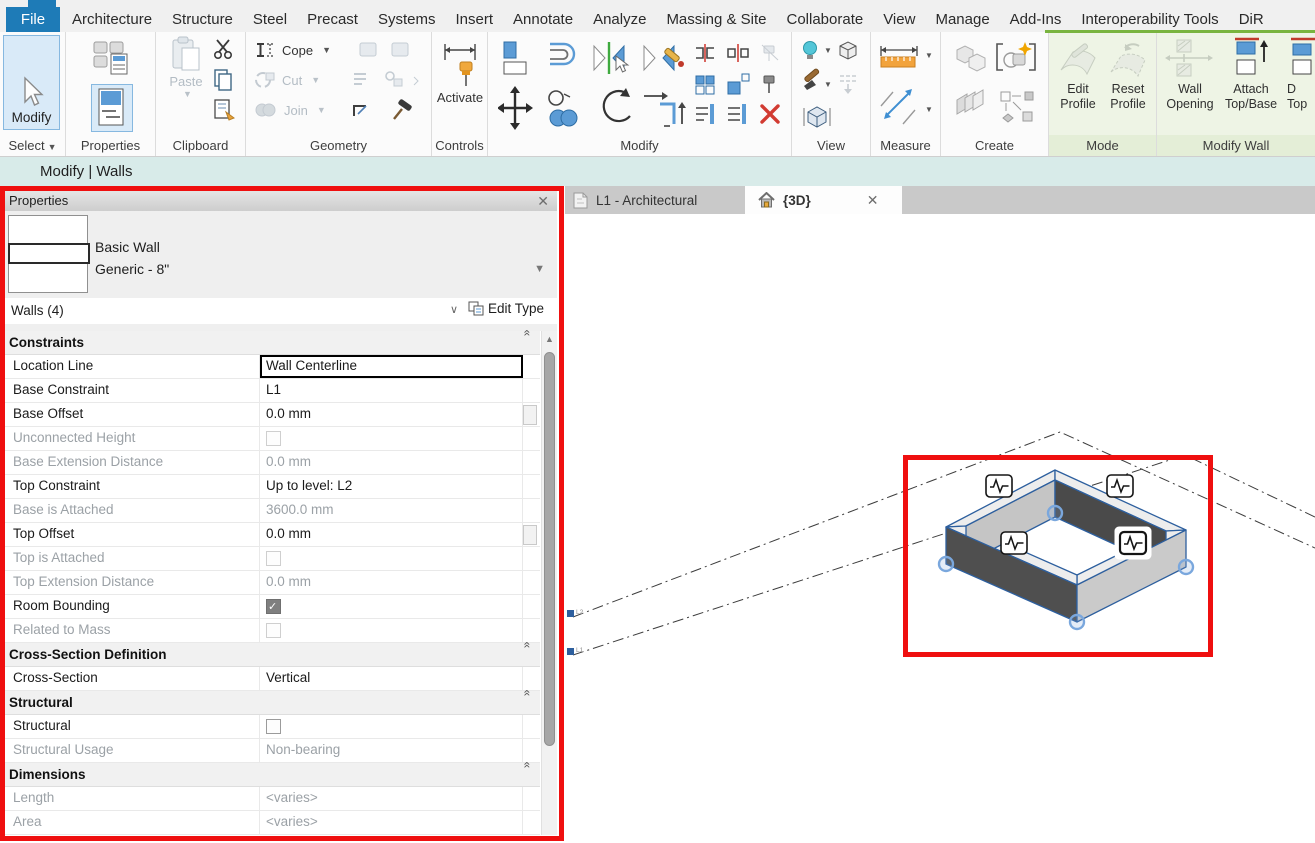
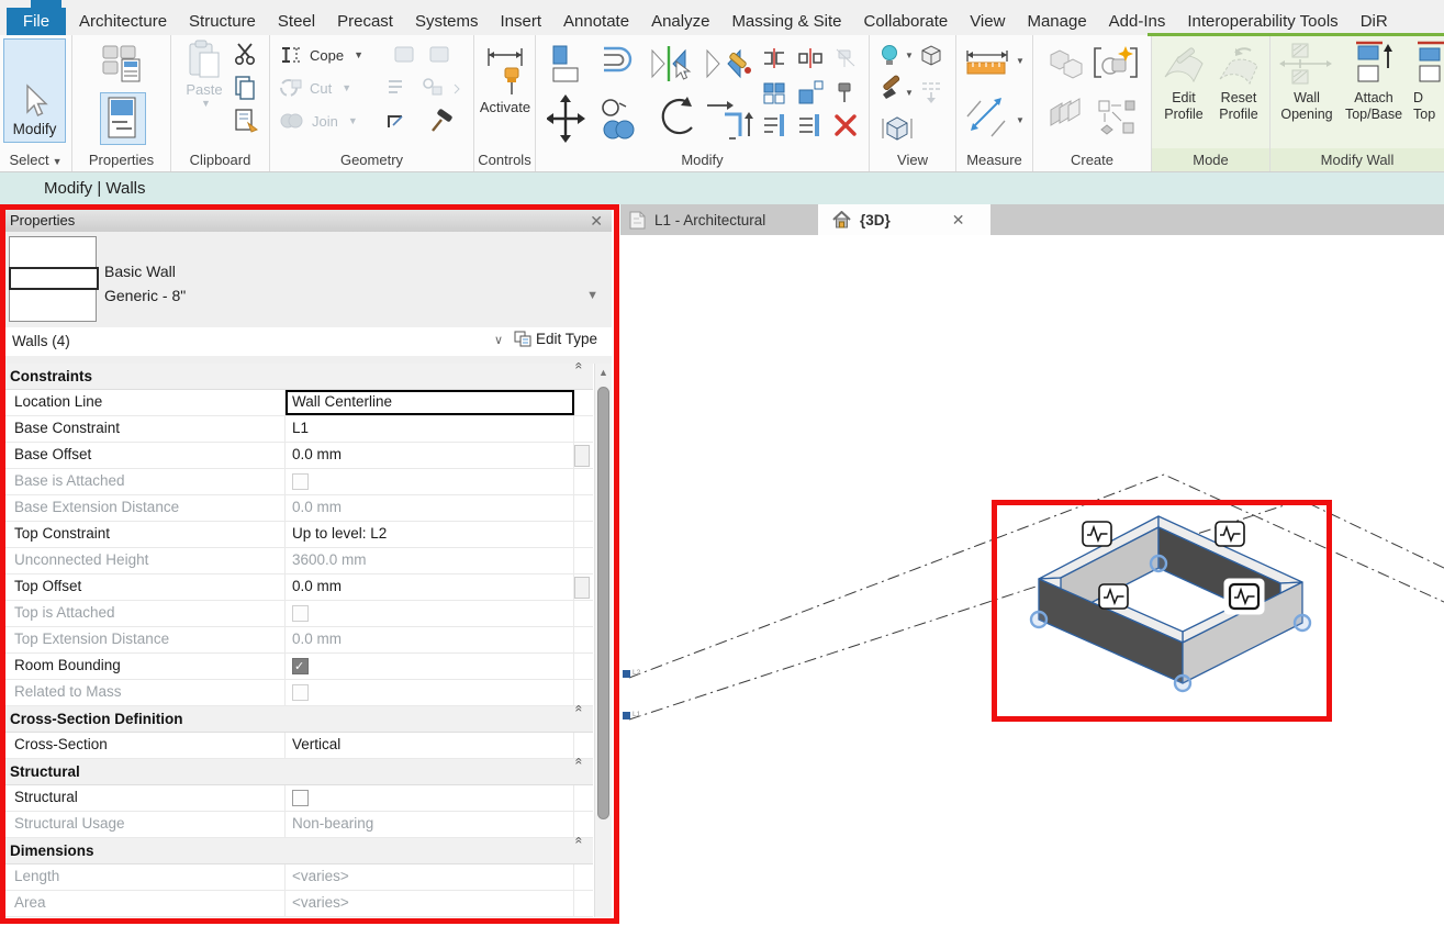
  File
  Architecture
  Structure
  Steel
  Precast
  Systems
  Insert
  Annotate
  Analyze
  Massing & Site
  Collaborate
  View
  Manage
  Add-Ins
  Interoperability Tools
  DiR
  Modify
  Select ▼
  Properties
  Paste
  ▼
  Clipboard
  Cope
  ▼
  Cut
  ▼
  Join
  ▼
  Geometry
  Activate
  Controls
  Modify
  ▼
  ▼
  View
  ▼
  ▼
  Measure
  Create
  Edit
  Profile
  Reset
  Profile
  Mode
  Wall
  Opening
  Attach
  Top/Base
  D
  Top
  Modify Wall
  Modify | Walls
  L1 - Architectural
  {3D}
  ✕
  Properties
  ✕
  Basic Wall
  Generic - 8"
  ▼
  Walls (4)
  ∨
  Edit Type
  Constraints
  Location Line
  Wall Centerline
  Base Constraint
  L1
  Base Offset
  0.0 mm
- Unconnected Height
+ Base is Attached
  Base Extension Distance
  0.0 mm
  Top Constraint
  Up to level: L2
- Base is Attached
+ Unconnected Height
  3600.0 mm
  Top Offset
  0.0 mm
  Top is Attached
  Top Extension Distance
  0.0 mm
  Room Bounding
  Related to Mass
  Cross-Section Definition
  Cross-Section
  Vertical
  Structural
  Structural
  Structural Usage
  Non-bearing
  Dimensions
  Length
  <varies>
  Area
  <varies>
  ▲
